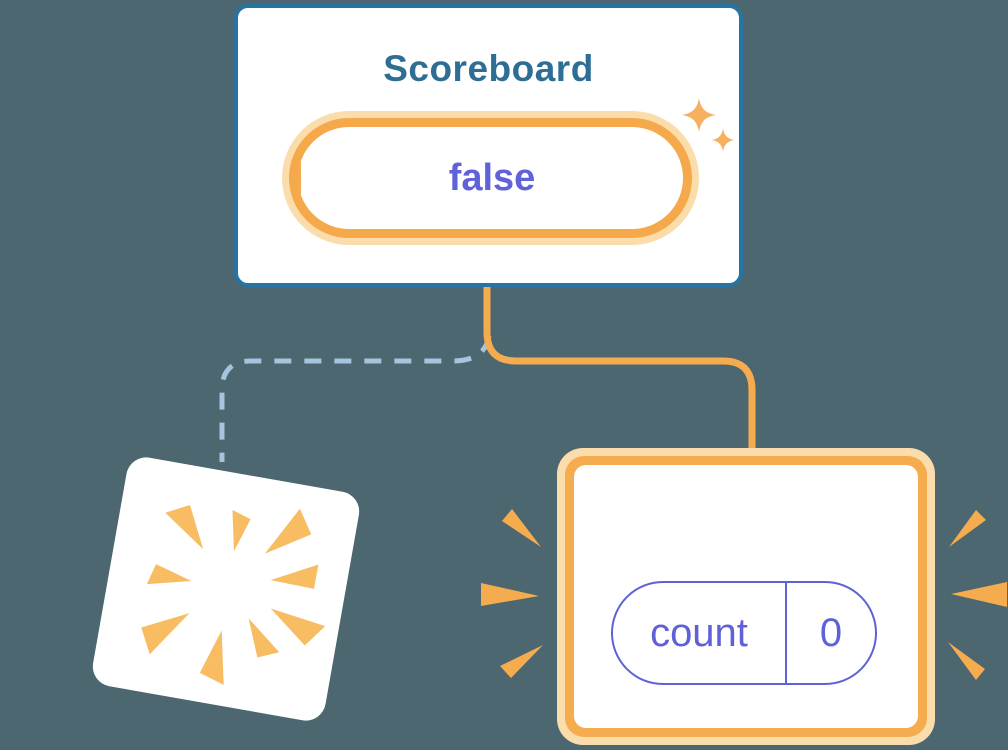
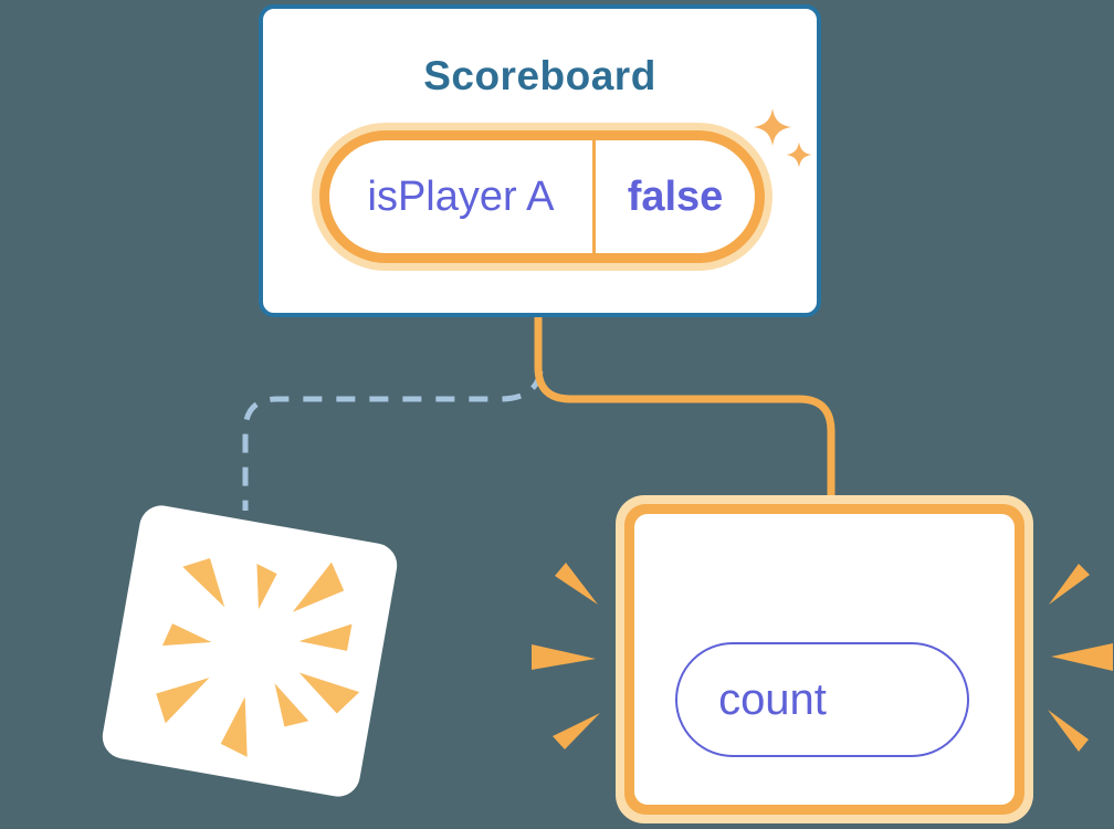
  Scoreboard
+ isPlayer A
  false
  count
- 0
